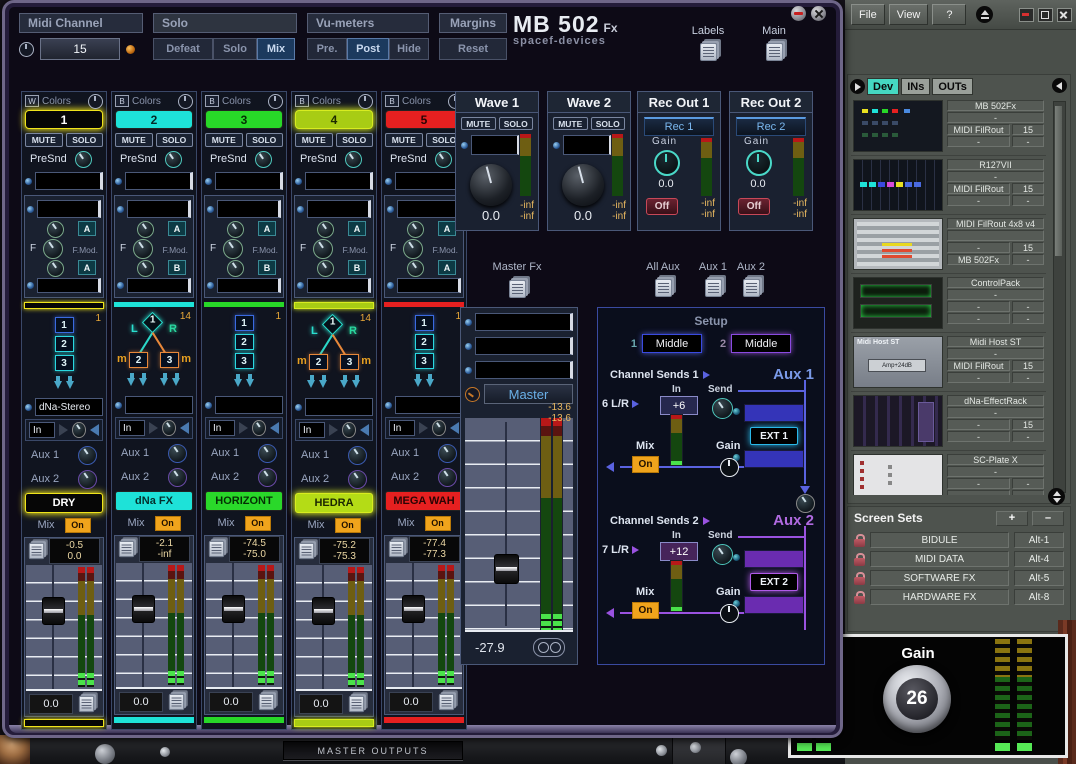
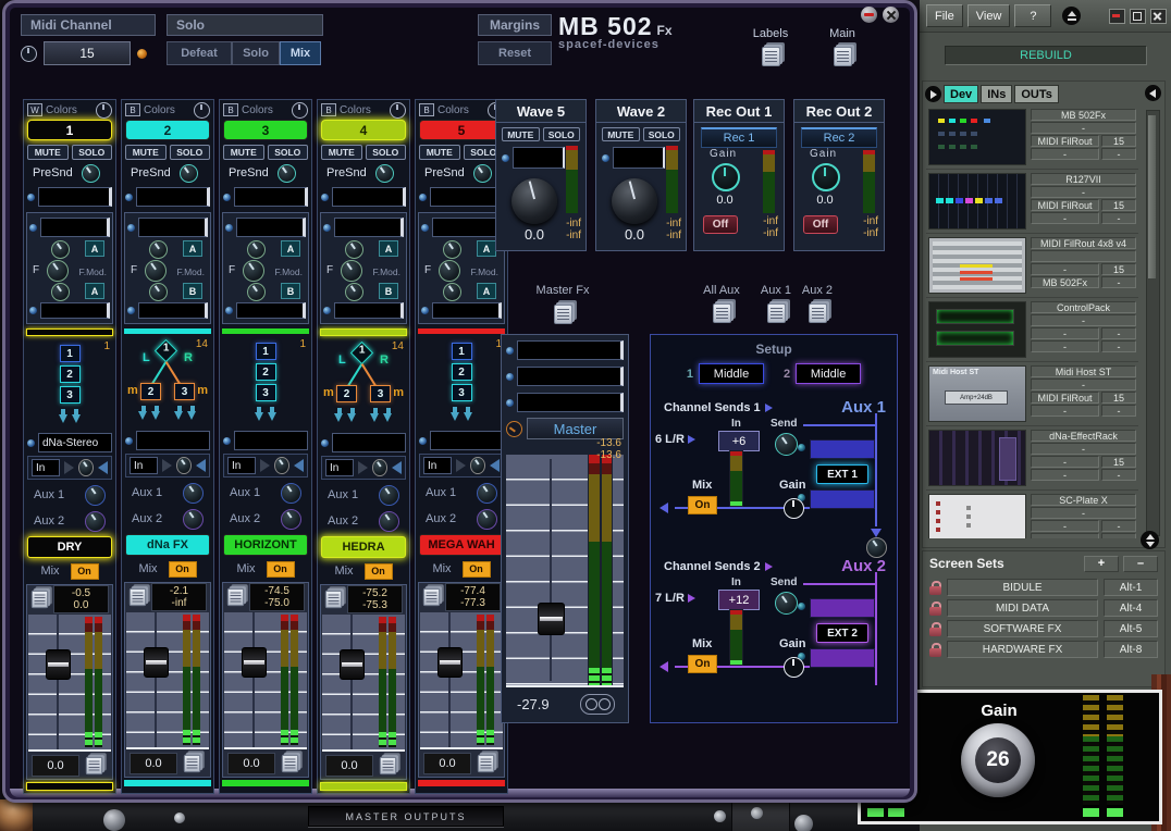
  MASTER OUTPUTS
  File
  View
  ?
+ REBUILD
  Dev
  INs
  OUTs
  MB 502Fx
  -
  MIDI FilRout
  15
  -
  -
  R127VII
  -
  MIDI FilRout
  15
  -
  -
  MIDI FilRout 4x8 v4
  -
  15
  MB 502Fx
  -
  ControlPack
  -
  -
  -
  -
  -
  Midi Host ST
  -
  MIDI FilRout
  15
  -
  -
  dNa-EffectRack
  -
  -
  15
  -
  -
  SC-Plate X
  -
  -
  -
  Screen Sets
  +
  –
  BIDULE
  Alt-1
  MIDI DATA
  Alt-4
  SOFTWARE FX
  Alt-5
  HARDWARE FX
  Alt-8
  Gain
  26
  Midi Channel
  15
  Solo
  Defeat
  Solo
  Mix
- Vu-meters
- Pre.
- Post
- Hide
  Margins
  Reset
  MB 502 Fx
  spacef-devices
  Labels
  Main
  W
  Colors
  1
  MUTE
  SOLO
  PreSnd
  A
  F
  F.Mod.
  A
  1
  1
  2
  3
  dNa-Stereo
  In
  Aux 1
  Aux 2
  DRY
  Mix
  On
  -0.5
  0.0
  0.0
  B
  Colors
  2
  MUTE
  SOLO
  PreSnd
  A
  F
  F.Mod.
  B
  14
  L
  R
  m
  2
  3
  m
  In
  Aux 1
  Aux 2
  dNa FX
  Mix
  On
  -2.1
  -inf
  0.0
  B
  Colors
  3
  MUTE
  SOLO
  PreSnd
  A
  F
  F.Mod.
  B
  1
  1
  2
  3
  In
  Aux 1
  Aux 2
  HORIZONT
  Mix
  On
  -74.5
  -75.0
  0.0
  B
  Colors
  4
  MUTE
  SOLO
  PreSnd
  A
  F
  F.Mod.
  B
  14
  L
  R
  m
  2
  3
  m
  In
  Aux 1
  Aux 2
  HEDRA
  Mix
  On
  -75.2
  -75.3
  0.0
  B
  Colors
  5
  MUTE
  SOLO
  PreSnd
  A
  F
  F.Mod.
  A
  1
  1
  2
  3
  In
  Aux 1
  Aux 2
  MEGA WAH
  Mix
  On
  -77.4
  -77.3
  0.0
- Wave 1
+ Wave 5
  MUTE
  SOLO
  0.0
  -inf
  -inf
  Wave 2
  MUTE
  SOLO
  0.0
  -inf
  -inf
  Rec Out 1
  Rec 1
  Gain
  0.0
  Off
  -inf
  -inf
  Rec Out 2
  Rec 2
  Gain
  0.0
  Off
  -inf
  -inf
  Master Fx
  All Aux
  Aux 1
  Aux 2
  Master
  -13.6
  -13.6
  -27.9
  Setup
  1
  Middle
  2
  Middle
  Aux 1
  Channel Sends 1
  6 L/R
  In
  +6
  Send
  EXT 1
  Mix
  On
  Gain
  Aux 2
  Channel Sends 2
  7 L/R
  In
  +12
  Send
  EXT 2
  Mix
  On
  Gain
